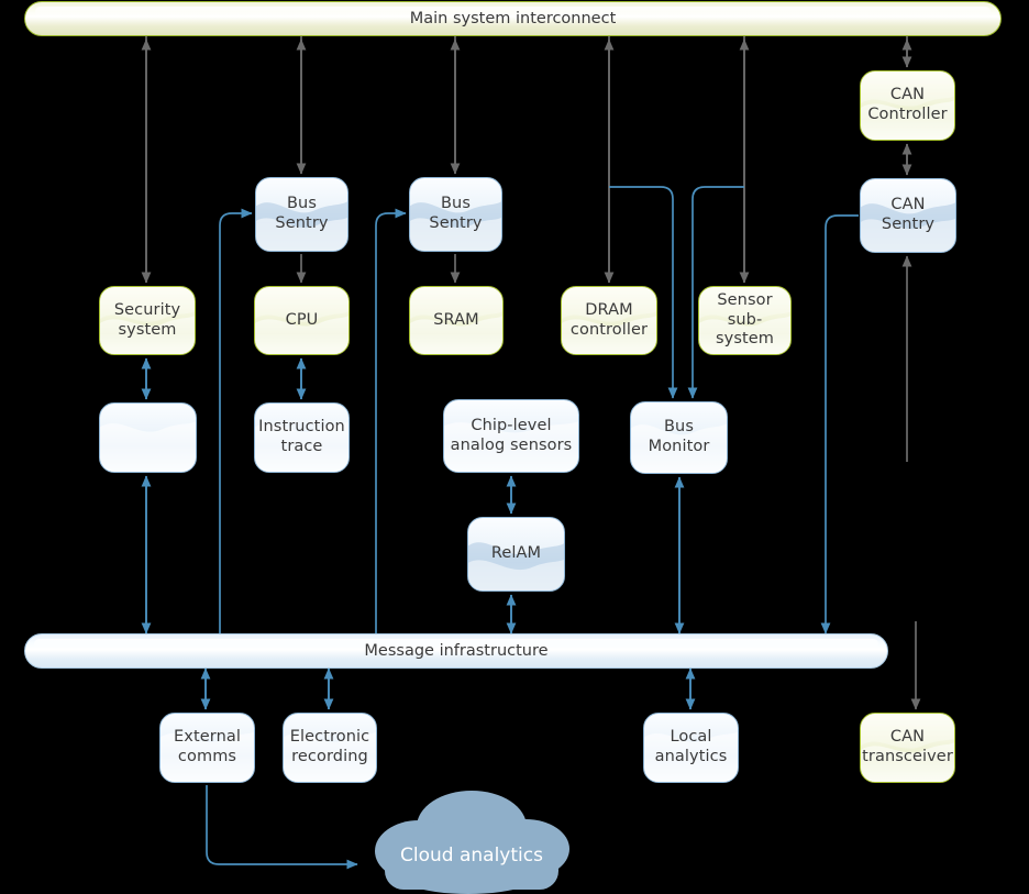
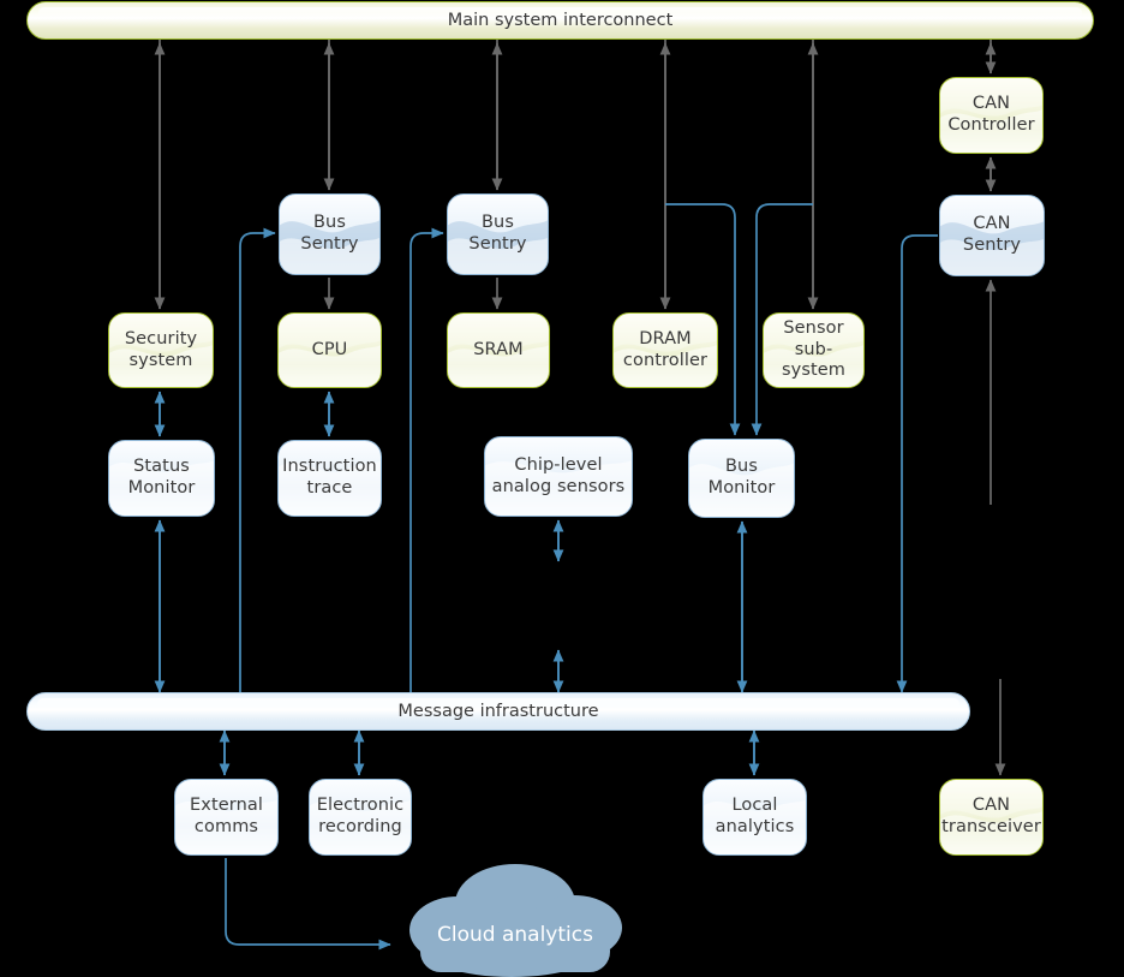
  Main system interconnect
  Message infrastructure
  Security system
+ Status Monitor
  Bus Sentry
  CPU
  Instruction trace
  Bus Sentry
  SRAM
  Chip-level analog sensors
- RelAM
  DRAM controller
  Sensor sub-system
  Bus Monitor
  CAN Controller
  CAN Sentry
  External comms
  Electronic recording
  Local analytics
  CAN transceiver
  Cloud analytics
